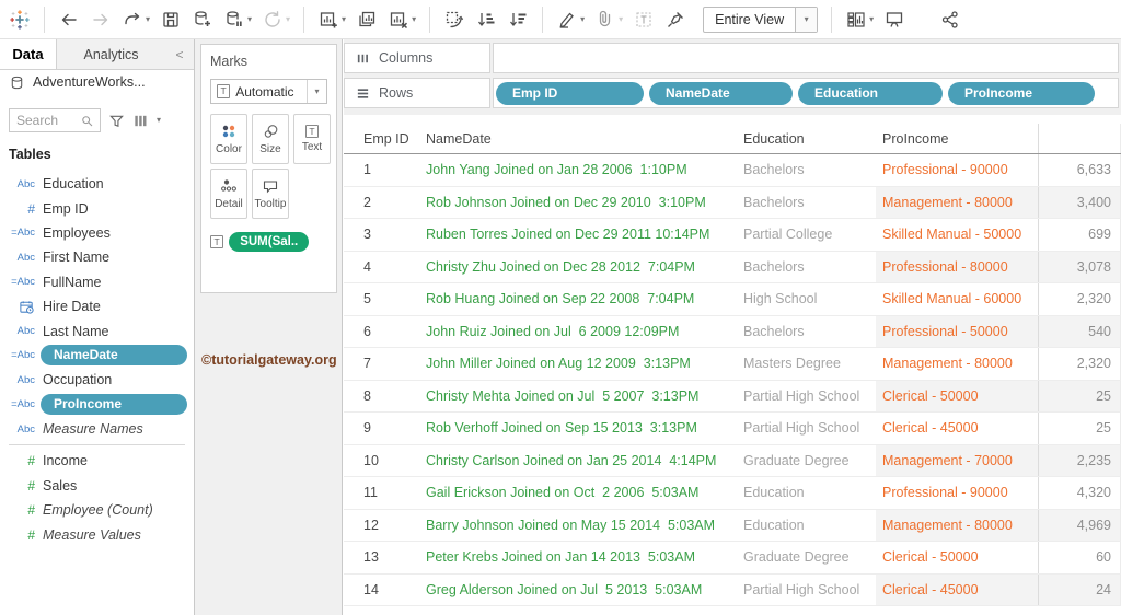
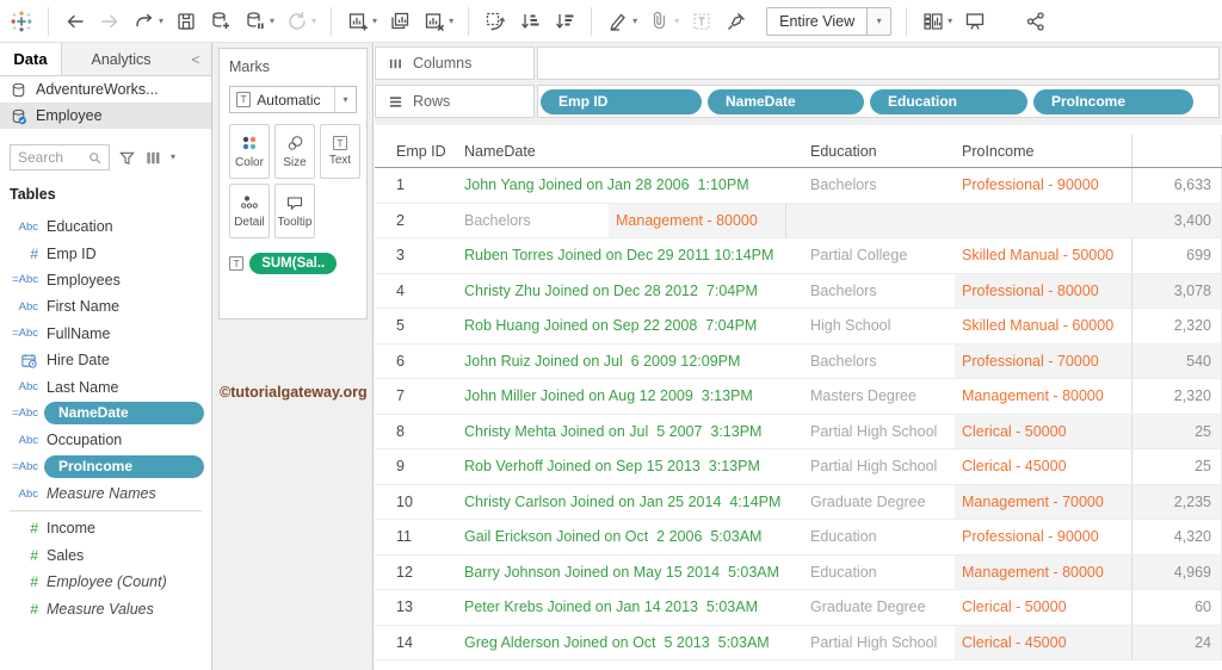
  ▾
  ▾
  ▾
  ▾
  ▾
  ▾
  ▾
  Entire View
  ▾
  ▾
  Data
  Analytics
  <
  AdventureWorks...
+ Employee
  Search
  ▾
  Tables
  Abc
  Education
  #
  Emp ID
  =Abc
  Employees
  Abc
  First Name
  =Abc
  FullName
  Hire Date
  Abc
  Last Name
  =Abc
  NameDate
  Abc
  Occupation
  =Abc
  ProIncome
  Abc
  Measure Names
  #
  Income
  #
  Sales
  #
  Employee (Count)
  #
  Measure Values
  Marks
  T
  Automatic
  ▾
  Color
  Size
  T
  Text
  Detail
  Tooltip
  T
  SUM(Sal..
  ©tutorialgateway.org
  Columns
  Rows
  Emp ID
  NameDate
  Education
  ProIncome
  Emp ID
  NameDate
  Education
  ProIncome
  1
  John Yang Joined on Jan 28 2006 1:10PM
  Bachelors
  Professional - 90000
  6,633
  2
- Rob Johnson Joined on Dec 29 2010 3:10PM
  Bachelors
  Management - 80000
  3,400
  3
  Ruben Torres Joined on Dec 29 2011 10:14PM
  Partial College
  Skilled Manual - 50000
  699
  4
  Christy Zhu Joined on Dec 28 2012 7:04PM
  Bachelors
  Professional - 80000
  3,078
  5
  Rob Huang Joined on Sep 22 2008 7:04PM
  High School
  Skilled Manual - 60000
  2,320
  6
  John Ruiz Joined on Jul 6 2009 12:09PM
  Bachelors
- Professional - 50000
+ Professional - 70000
  540
  7
  John Miller Joined on Aug 12 2009 3:13PM
  Masters Degree
  Management - 80000
  2,320
  8
  Christy Mehta Joined on Jul 5 2007 3:13PM
  Partial High School
  Clerical - 50000
  25
  9
  Rob Verhoff Joined on Sep 15 2013 3:13PM
  Partial High School
  Clerical - 45000
  25
  10
  Christy Carlson Joined on Jan 25 2014 4:14PM
  Graduate Degree
  Management - 70000
  2,235
  11
  Gail Erickson Joined on Oct 2 2006 5:03AM
  Education
  Professional - 90000
  4,320
  12
  Barry Johnson Joined on May 15 2014 5:03AM
  Education
  Management - 80000
  4,969
  13
  Peter Krebs Joined on Jan 14 2013 5:03AM
  Graduate Degree
  Clerical - 50000
  60
  14
- Greg Alderson Joined on Jul 5 2013 5:03AM
+ Greg Alderson Joined on Oct 5 2013 5:03AM
  Partial High School
  Clerical - 45000
  24
